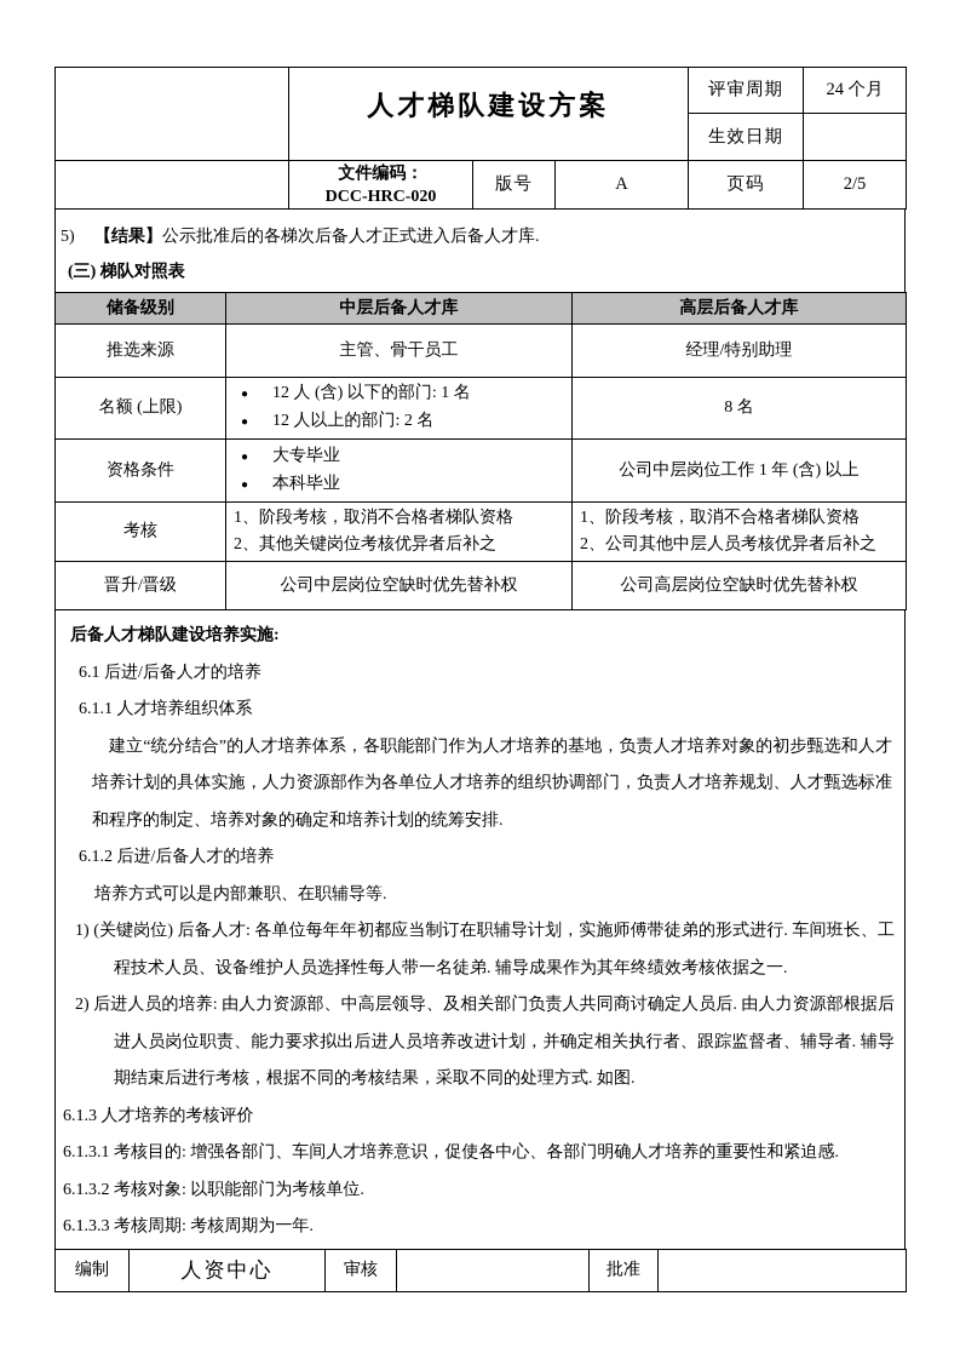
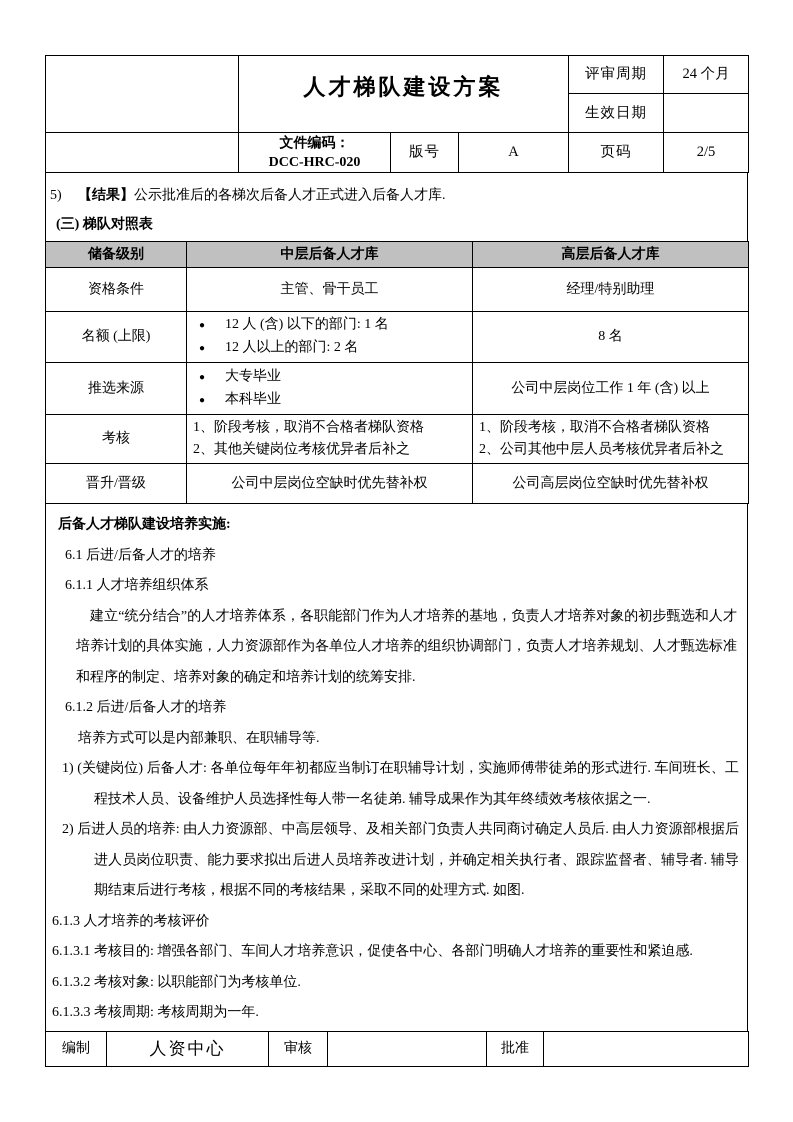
  	人才梯队建设方案	评审周期	24 个月
  生效日期
  	文件编码： DCC-HRC-020	版号	A	页码	2/5
  5) 【结果】公示批准后的各梯次后备人才正式进入后备人才库.
  (三) 梯队对照表
  储备级别	中层后备人才库	高层后备人才库
- 推选来源	主管、骨干员工	经理/特别助理
+ 资格条件	主管、骨干员工	经理/特别助理
  名额 (上限)	● 12 人 (含) 以下的部门: 1 名 ● 12 人以上的部门: 2 名	8 名
- 资格条件	● 大专毕业 ● 本科毕业	公司中层岗位工作 1 年 (含) 以上
+ 推选来源	● 大专毕业 ● 本科毕业	公司中层岗位工作 1 年 (含) 以上
  考核	1、阶段考核，取消不合格者梯队资格 2、其他关键岗位考核优异者后补之	1、阶段考核，取消不合格者梯队资格 2、公司其他中层人员考核优异者后补之
  晋升/晋级	公司中层岗位空缺时优先替补权	公司高层岗位空缺时优先替补权
  后备人才梯队建设培养实施:
  6.1 后进/后备人才的培养
  6.1.1 人才培养组织体系
  建立“统分结合”的人才培养体系，各职能部门作为人才培养的基地，负责人才培养对象的初步甄选和人才培养计划的具体实施，人力资源部作为各单位人才培养的组织协调部门，负责人才培养规划、人才甄选标准和程序的制定、培养对象的确定和培养计划的统筹安排.
  6.1.2 后进/后备人才的培养
  培养方式可以是内部兼职、在职辅导等.
  1) (关键岗位) 后备人才: 各单位每年年初都应当制订在职辅导计划，实施师傅带徒弟的形式进行. 车间班长、工程技术人员、设备维护人员选择性每人带一名徒弟. 辅导成果作为其年终绩效考核依据之一.
  2) 后进人员的培养: 由人力资源部、中高层领导、及相关部门负责人共同商讨确定人员后. 由人力资源部根据后进人员岗位职责、能力要求拟出后进人员培养改进计划，并确定相关执行者、跟踪监督者、辅导者. 辅导期结束后进行考核，根据不同的考核结果，采取不同的处理方式. 如图.
  6.1.3 人才培养的考核评价
  6.1.3.1 考核目的: 增强各部门、车间人才培养意识，促使各中心、各部门明确人才培养的重要性和紧迫感.
  6.1.3.2 考核对象: 以职能部门为考核单位.
  6.1.3.3 考核周期: 考核周期为一年.
  编制	人资中心	审核		批准
